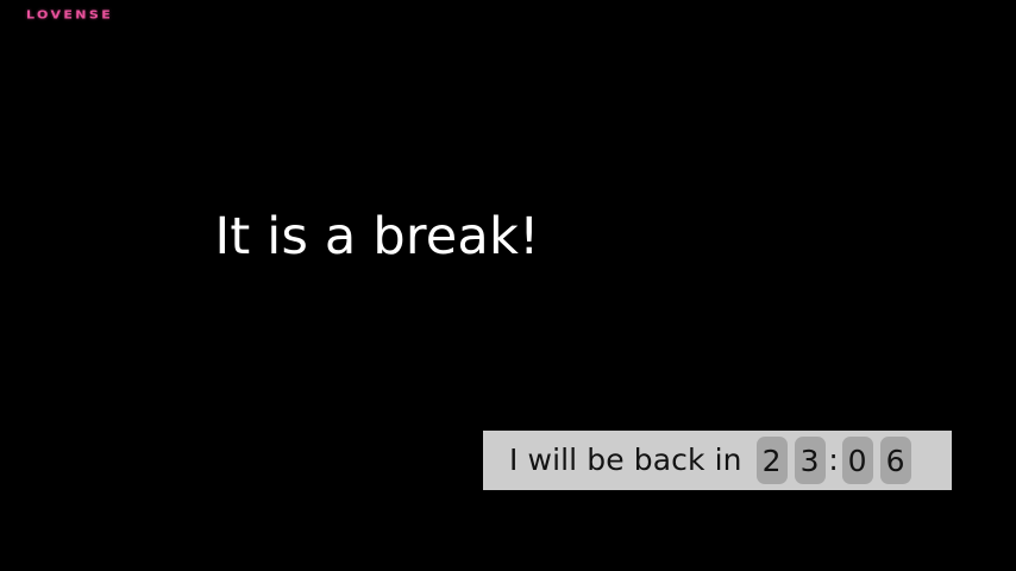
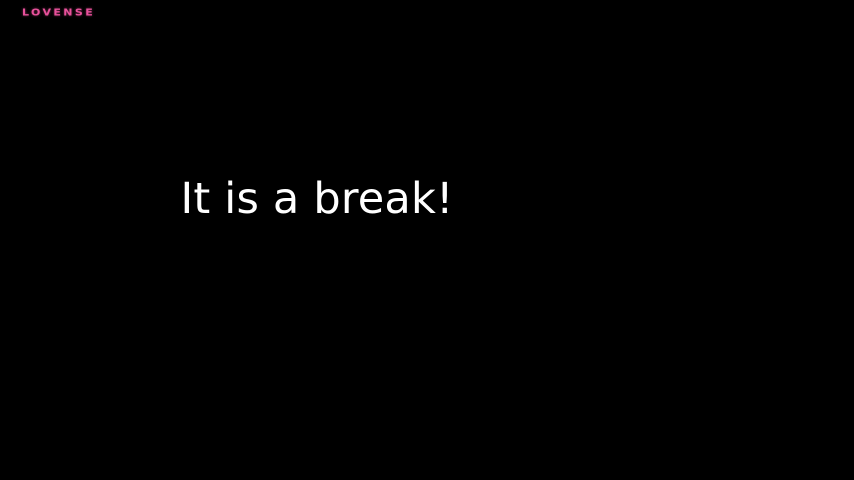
  LOVENSE
  It is a break!
- I will be back in
- 2
- 3
- :
- 0
- 6
